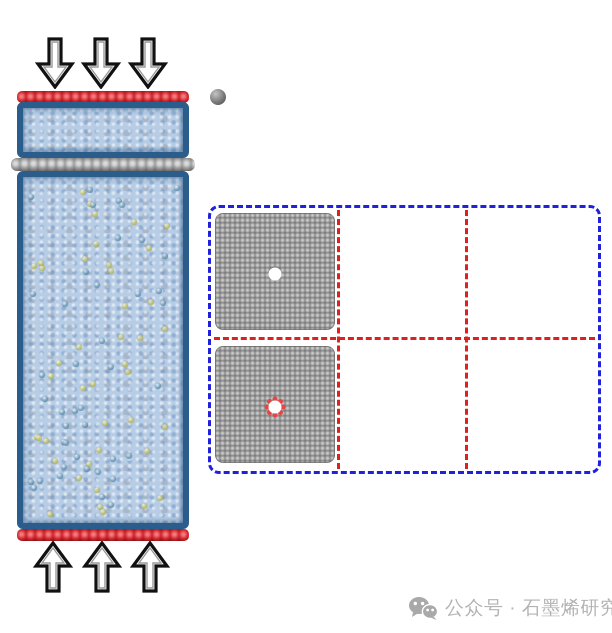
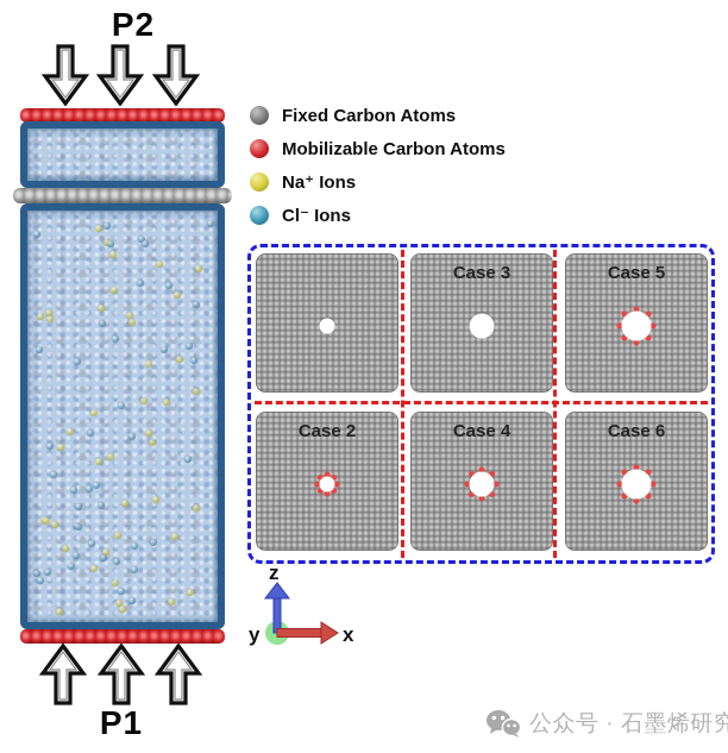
+ P2
+ P1
+ Fixed Carbon Atoms
+ Mobilizable Carbon Atoms
+ Na⁺ Ions
+ Cl⁻ Ions
+ Case 3
+ Case 5
+ Case 2
+ Case 4
+ Case 6
+ z
+ y
+ x
  公众号 · 石墨烯研究
